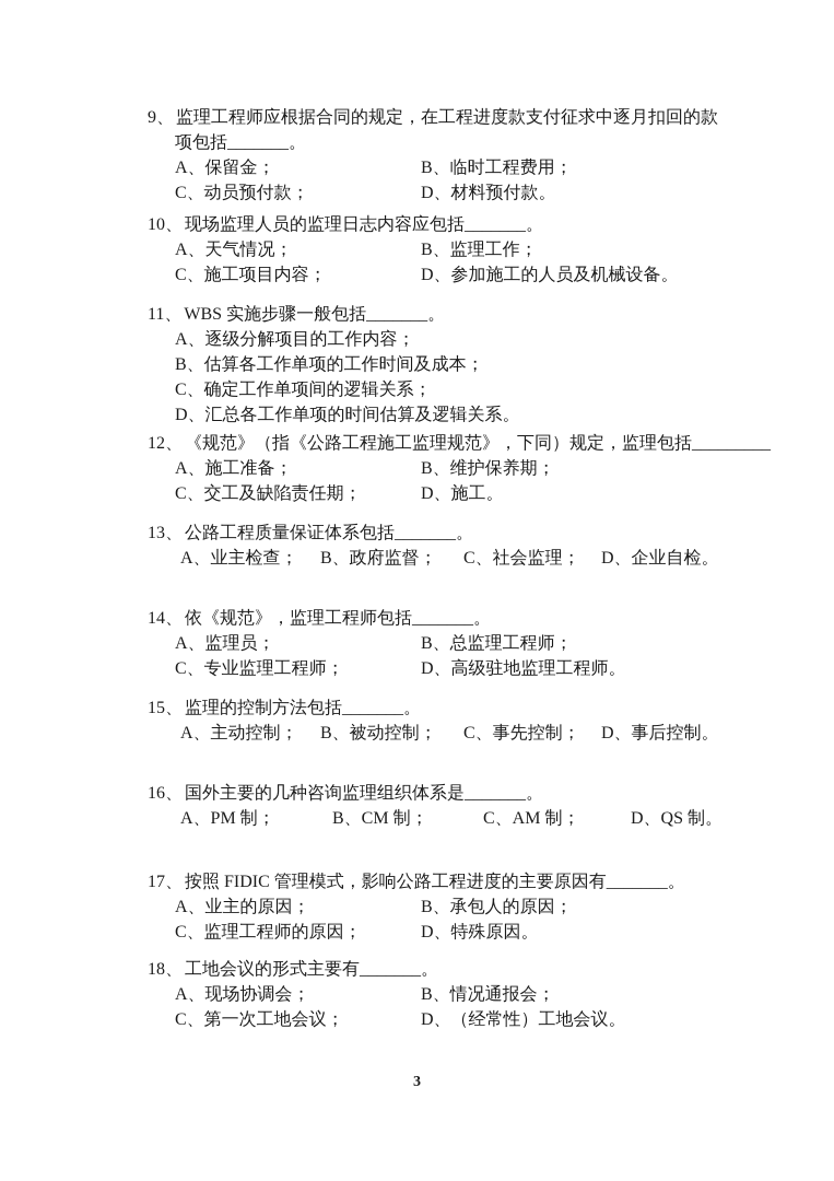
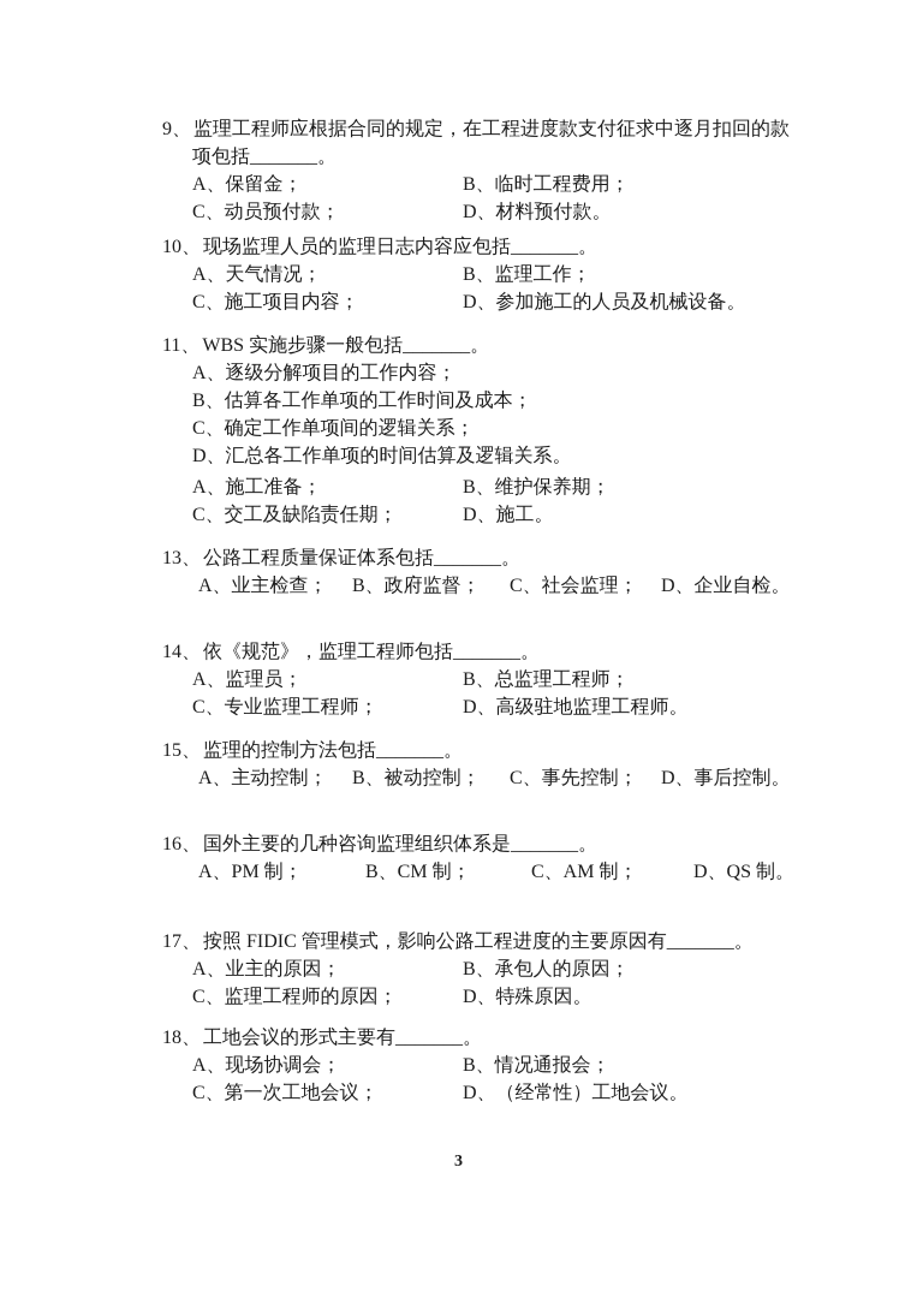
  9、监理工程师应根据合同的规定，在工程进度款支付征求中逐月扣回的款
  项包括_______。
  A、保留金；
  B、临时工程费用；
  C、动员预付款；
  D、材料预付款。
  10、现场监理人员的监理日志内容应包括_______。
  A、天气情况；
  B、监理工作；
  C、施工项目内容；
  D、参加施工的人员及机械设备。
  11、WBS 实施步骤一般包括_______。
  A、逐级分解项目的工作内容；
  B、估算各工作单项的工作时间及成本；
  C、确定工作单项间的逻辑关系；
  D、汇总各工作单项的时间估算及逻辑关系。
- 12、《规范》（指《公路工程施工监理规范》，下同）规定，监理包括_________
  A、施工准备；
  B、维护保养期；
  C、交工及缺陷责任期；
  D、施工。
  13、公路工程质量保证体系包括_______。
  A、业主检查；
  B、政府监督；
  C、社会监理；
  D、企业自检。
  14、依《规范》，监理工程师包括_______。
  A、监理员；
  B、总监理工程师；
  C、专业监理工程师；
  D、高级驻地监理工程师。
  15、监理的控制方法包括_______。
  A、主动控制；
  B、被动控制；
  C、事先控制；
  D、事后控制。
  16、国外主要的几种咨询监理组织体系是_______。
  A、PM 制；
  B、CM 制；
  C、AM 制；
  D、QS 制。
  17、按照 FIDIC 管理模式，影响公路工程进度的主要原因有_______。
  A、业主的原因；
  B、承包人的原因；
  C、监理工程师的原因；
  D、特殊原因。
  18、工地会议的形式主要有_______。
  A、现场协调会；
  B、情况通报会；
  C、第一次工地会议；
  D、（经常性）工地会议。
  3
